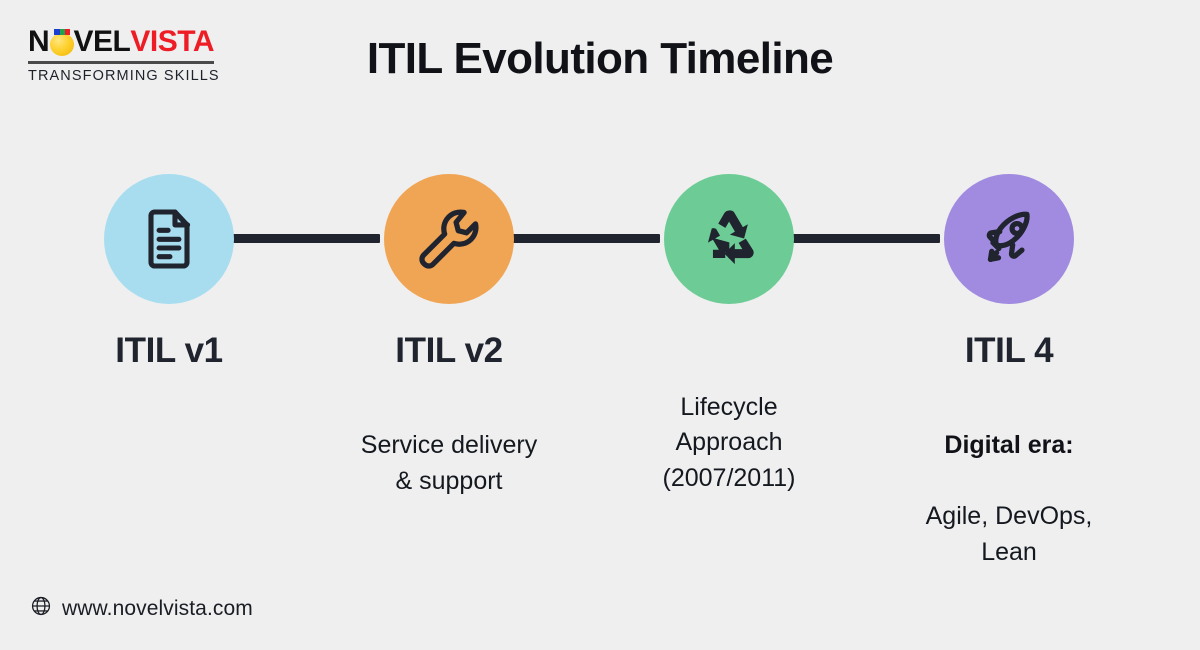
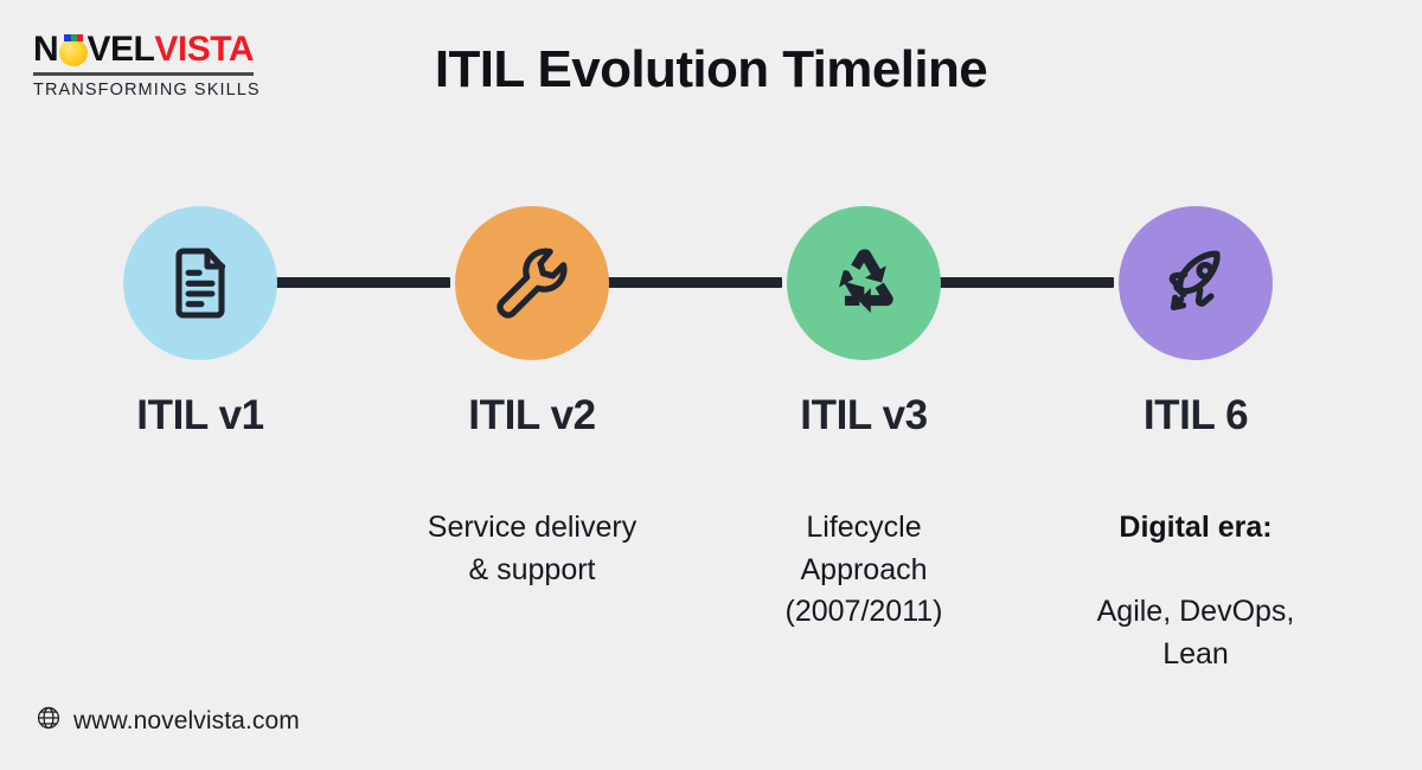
  N
  VEL
  VISTA
  TRANSFORMING SKILL
  ITIL Evolution Timeline
  ITIL v1
  ITIL v2
  Service delivery
  & support
+ ITIL v3
  Lifecycle
  Approach
  (2007/2011)
- ITIL 4
+ ITIL 6
  Digital era:
  Agile, DevOps,
  Lean
  www.novelvista.com
